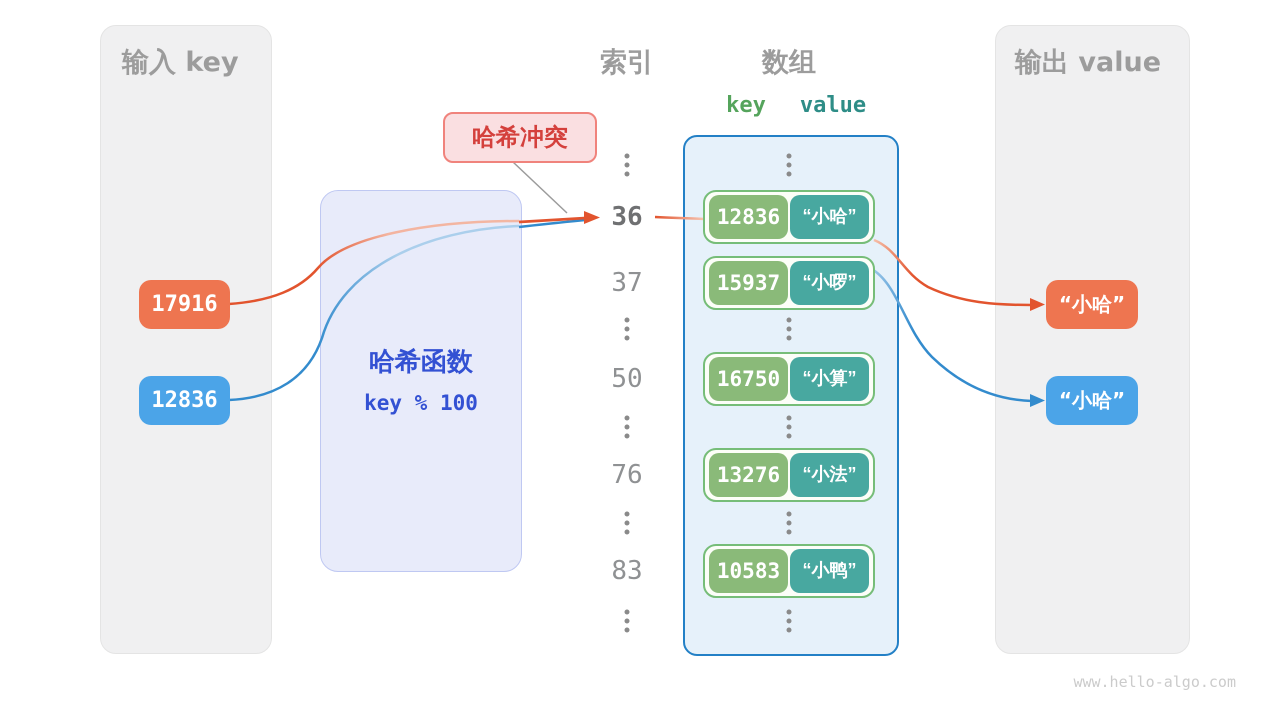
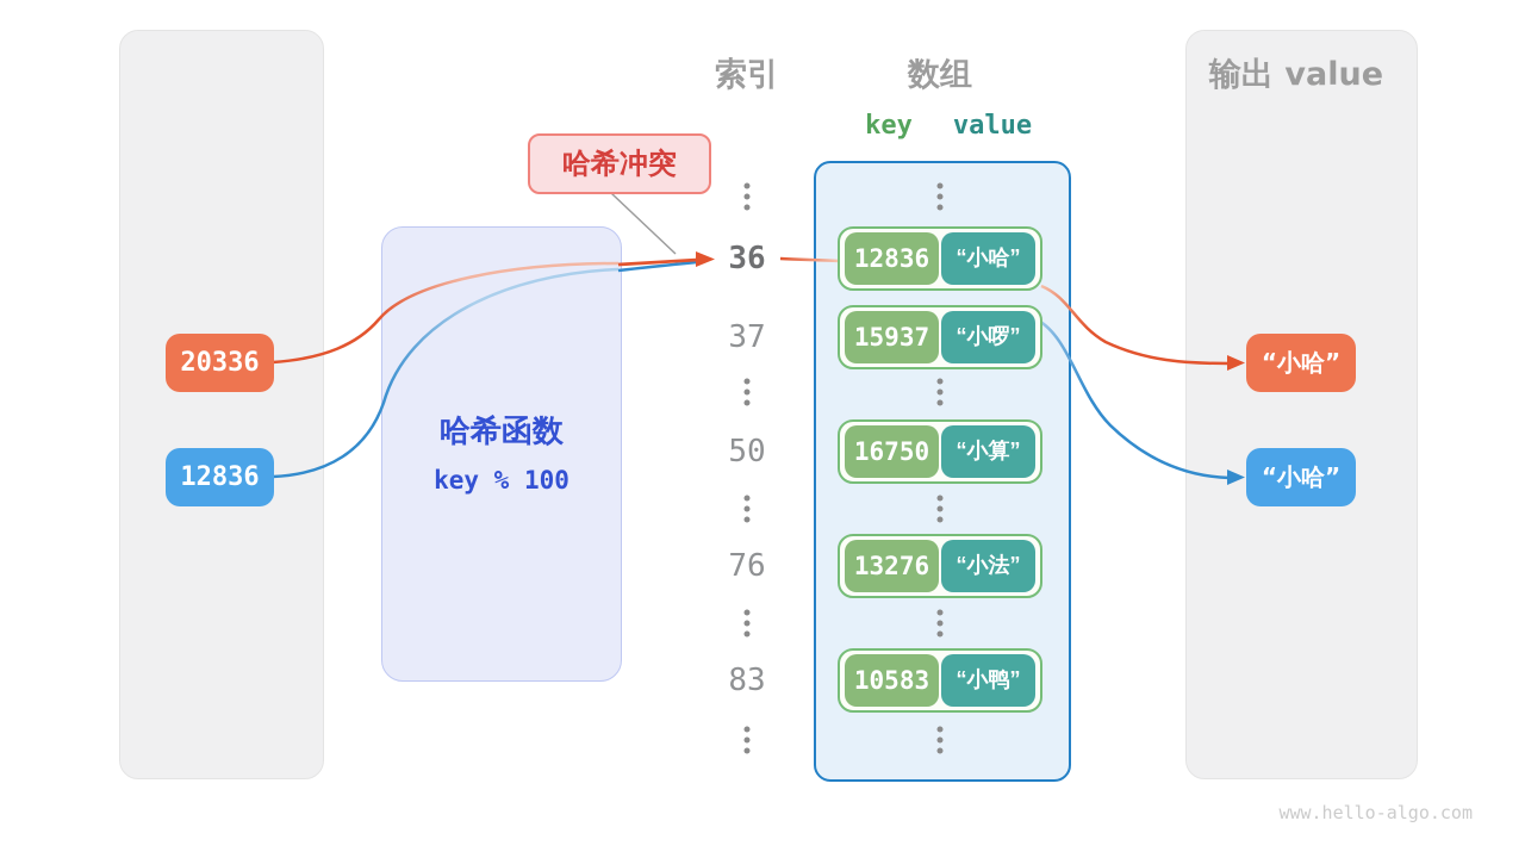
- 输入 key
  输出 value
  索引
  数组
  key
  value
  哈希函数
  key % 100
  哈希冲突
- 17916
+ 20336
  12836
  “小哈”
  “小哈”
  36
  12836
  “小哈”
  37
  15937
  “小啰”
  50
  16750
  “小算”
  76
  13276
  “小法”
  83
  10583
  “小鸭”
  www.hello-algo.com
